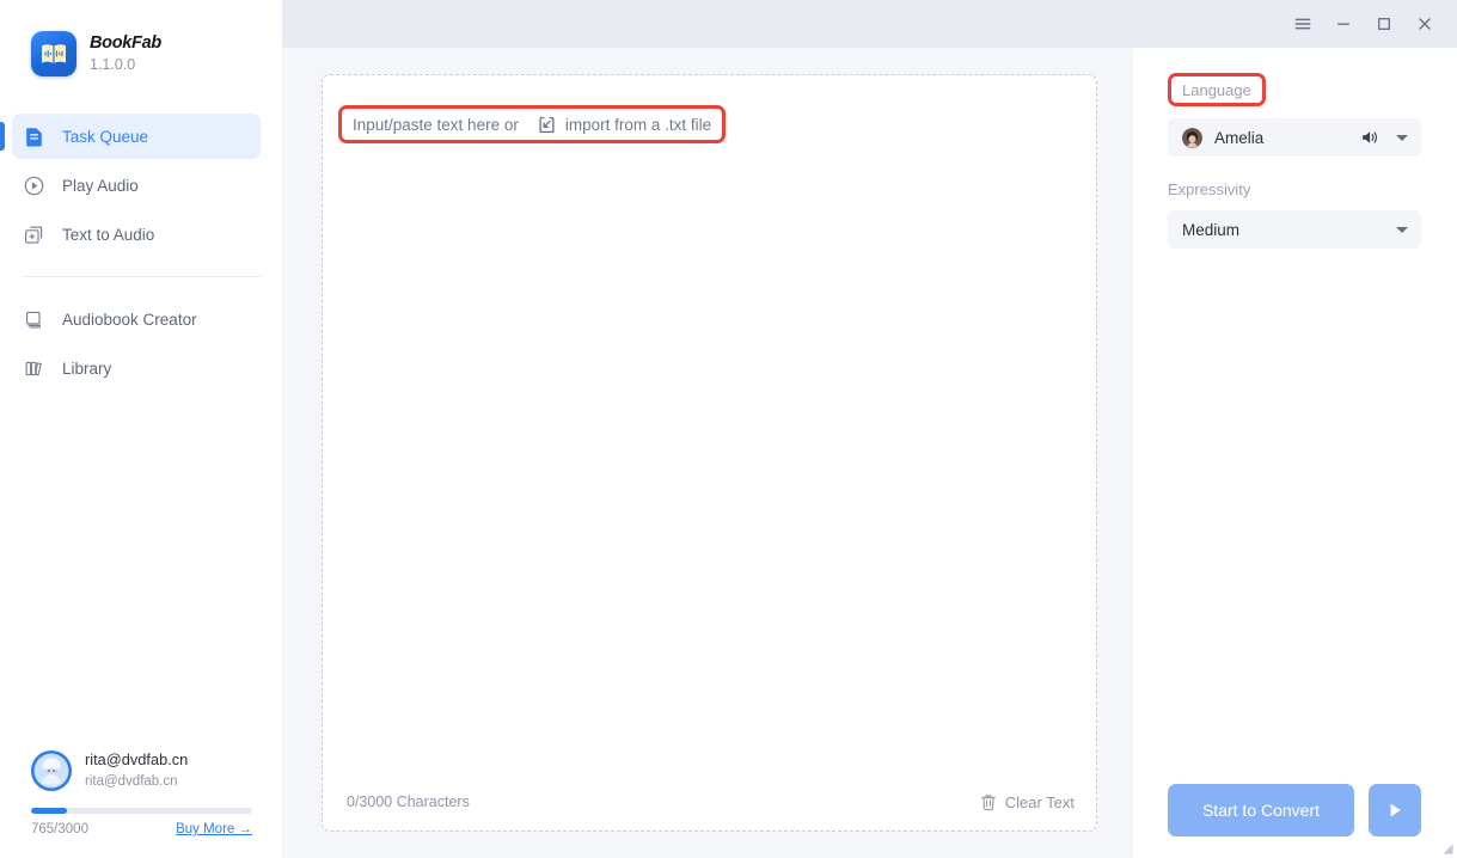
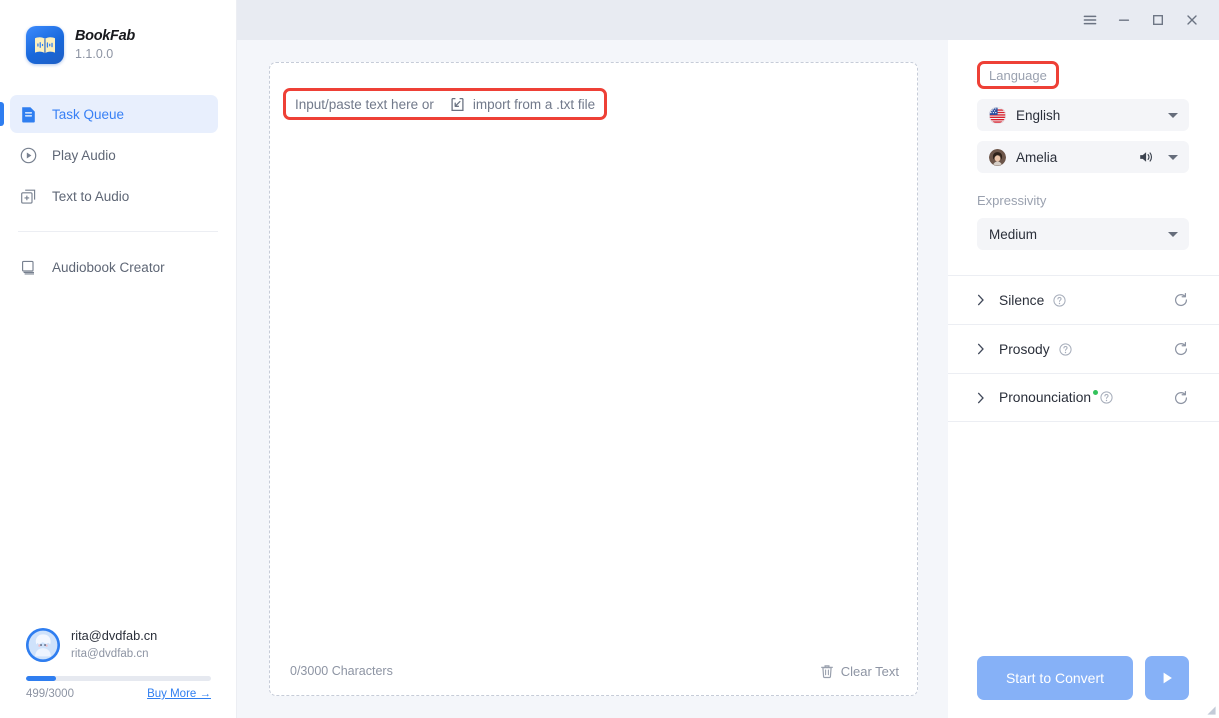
  BookFab
  1.1.0.0
  Task Queue
  Play Audio
  Text to Audio
  Audiobook Creator
- Library
  rita@dvdfab.cn
  rita@dvdfab.cn
- 765/3000
+ 499/3000
  Buy More →
  Input/paste text here or
  import from a .txt file
  0/3000 Characters
  Clear Text
  Language
+ English
  Amelia
  Expressivity
  Medium
+ Silence
+ Prosody
+ Pronounciation
  Start to Convert
